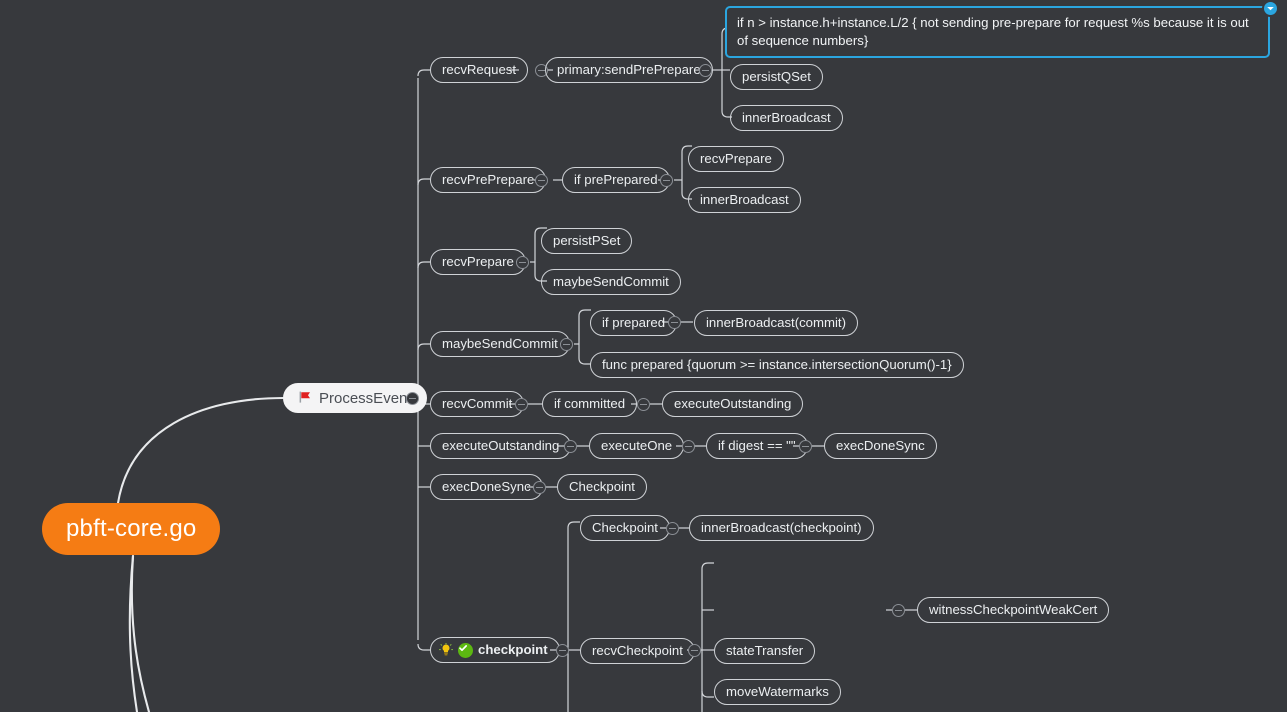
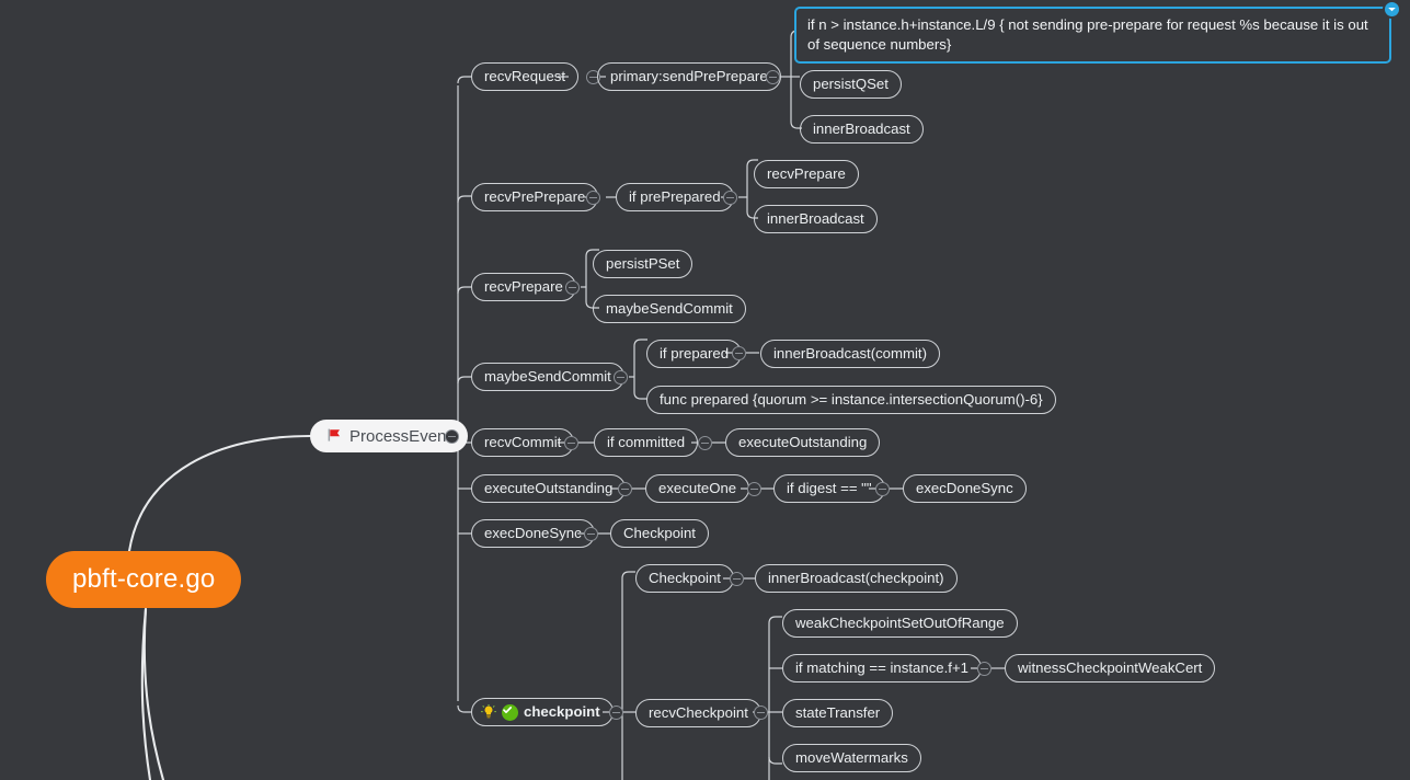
  pbft-core.go
  ProcessEven
  recvRequest
  primary:sendPrePrepare
- if n > instance.h+instance.L/2 { not sending pre-prepare for request %s because it is out of sequence numbers}
+ if n > instance.h+instance.L/9 { not sending pre-prepare for request %s because it is out of sequence numbers}
  persistQSet
  innerBroadcast
  recvPrePrepare
  if prePrepared
  recvPrepare
  innerBroadcast
  recvPrepare
  persistPSet
  maybeSendCommit
  maybeSendCommit
  if prepared
  innerBroadcast(commit)
- func prepared {quorum >= instance.intersectionQuorum()-1}
+ func prepared {quorum >= instance.intersectionQuorum()-6}
  recvCommit
  if committed
  executeOutstanding
  executeOutstanding
  executeOne
  if digest == ""
  execDoneSync
  execDoneSync
  Checkpoint
  checkpoint
  Checkpoint
  innerBroadcast(checkpoint)
  recvCheckpoint
+ weakCheckpointSetOutOfRange
+ if matching == instance.f+1
  witnessCheckpointWeakCert
  stateTransfer
  moveWatermarks
